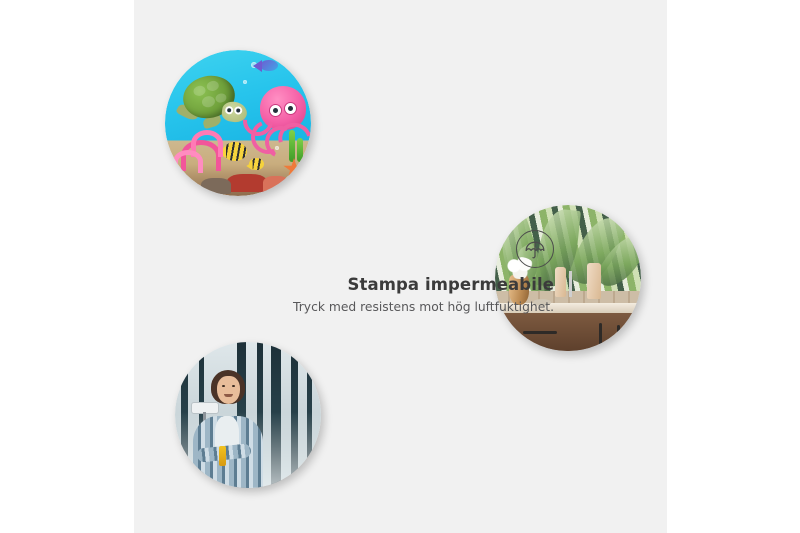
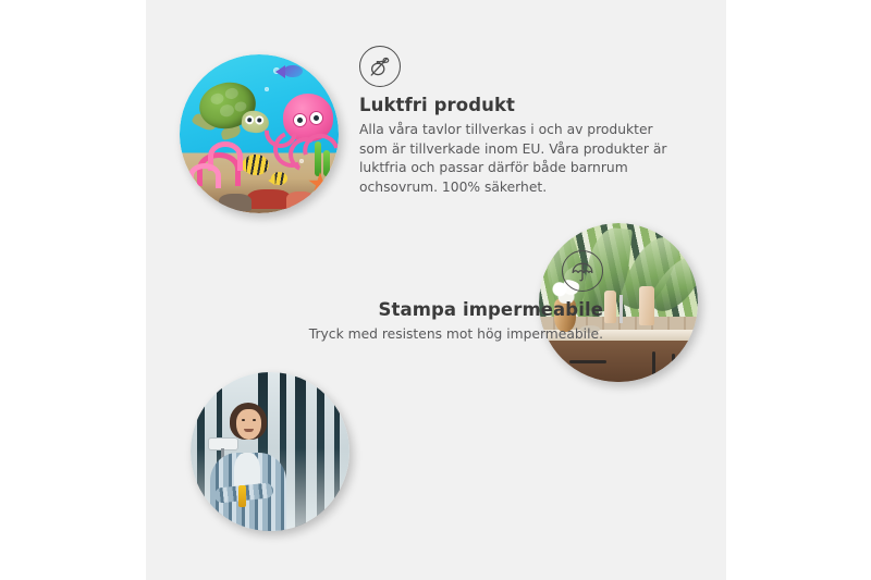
+ Luktfri produkt
+ Alla våra tavlor tillverkas i och av produkter som är tillverkade inom EU. Våra produkter är luktfria och passar därför både barnrum ochsovrum. 100% säkerhet.
  Stampa impermeabile
- Tryck med resistens mot hög luftfuktighet.
+ Tryck med resistens mot hög impermeabile.
